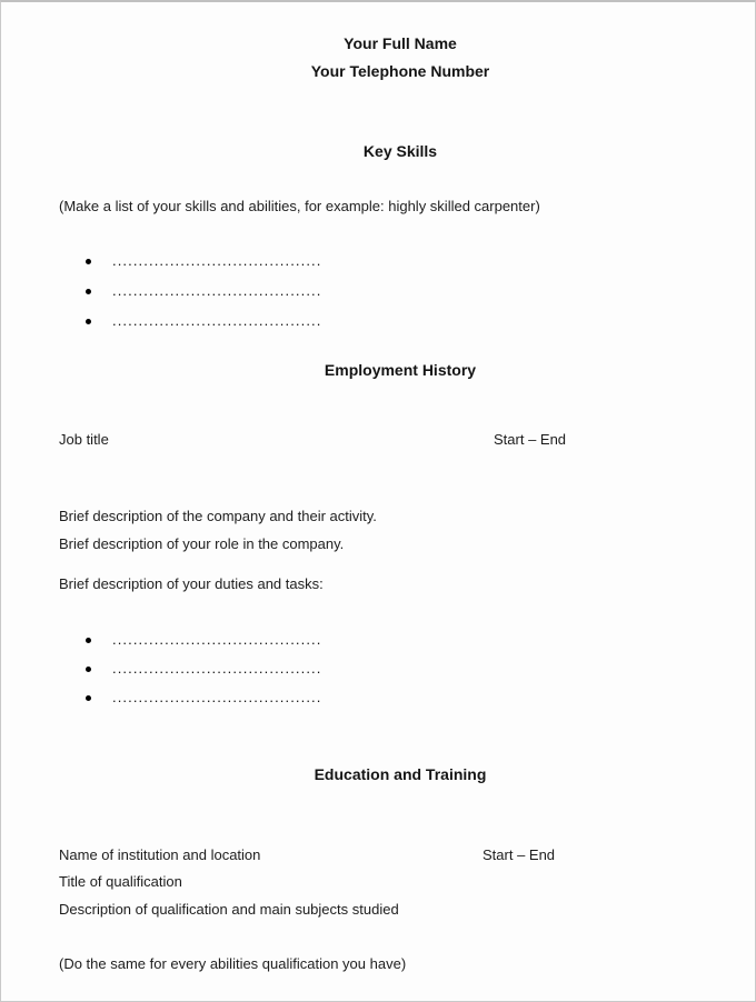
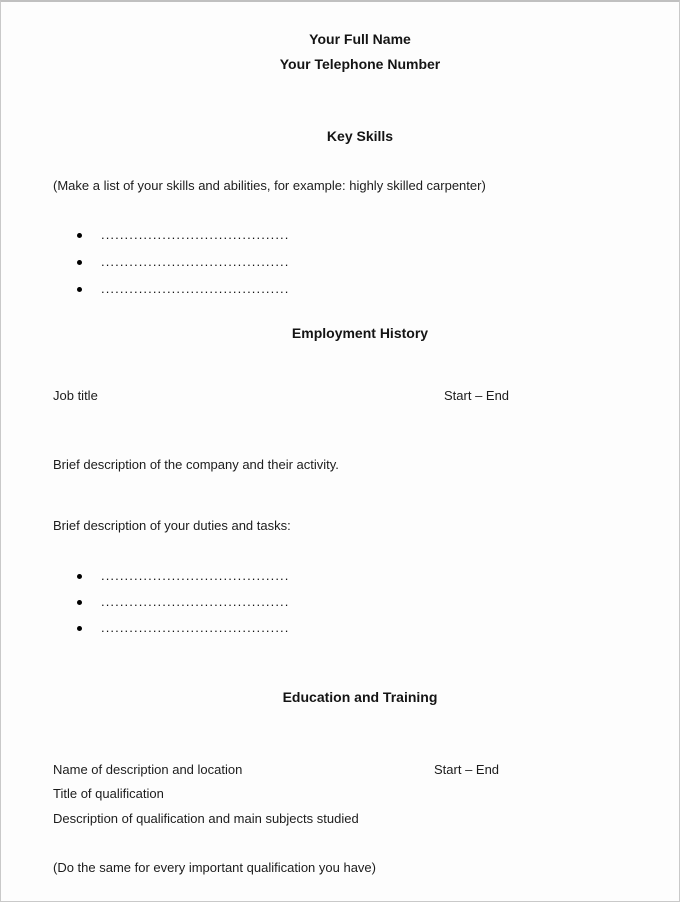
  Your Full Name
  Your Telephone Number
  Key Skills
  (Make a list of your skills and abilities, for example: highly skilled carpenter)
  ........................................
  ........................................
  ........................................
  Employment History
  Job title
  Start – End
  Brief description of the company and their activity.
- Brief description of your role in the company.
  Brief description of your duties and tasks:
  ........................................
  ........................................
  ........................................
  Education and Training
- Name of institution and location
+ Name of description and location
  Start – End
  Title of qualification
  Description of qualification and main subjects studied
- (Do the same for every abilities qualification you have)
+ (Do the same for every important qualification you have)
